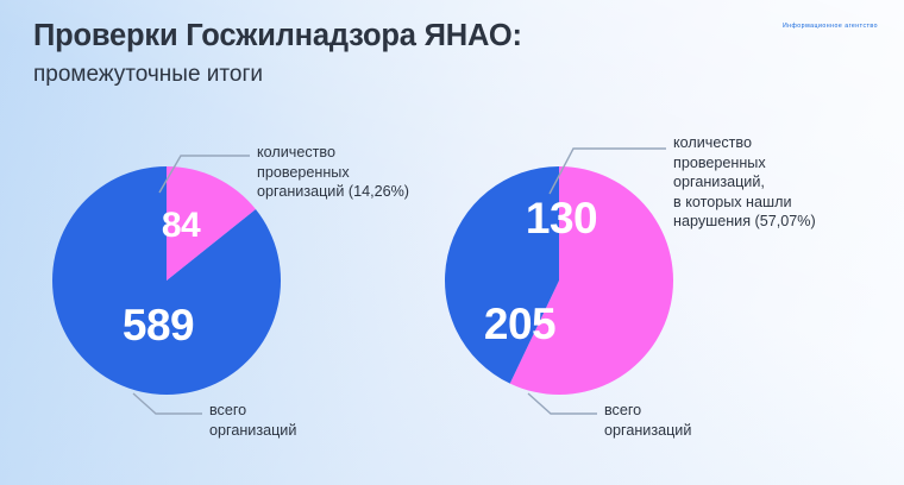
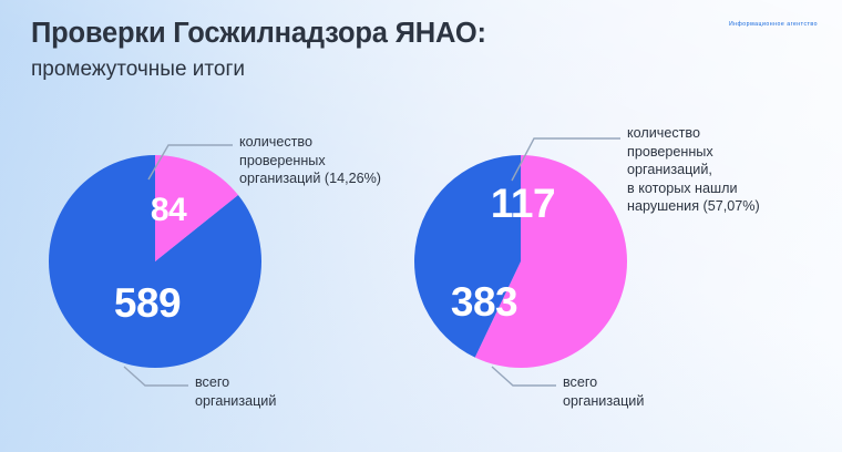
  Проверки Госжилнадзора ЯНАО:
  промежуточные итоги
  84
  589
  количество
  проверенных
  организаций (14,26%)
  всего
  организаций
- 130
+ 117
- 205
+ 383
  количество
  проверенных
  организаций,
  в которых нашли
  нарушения (57,07%)
  всего
  организаций
